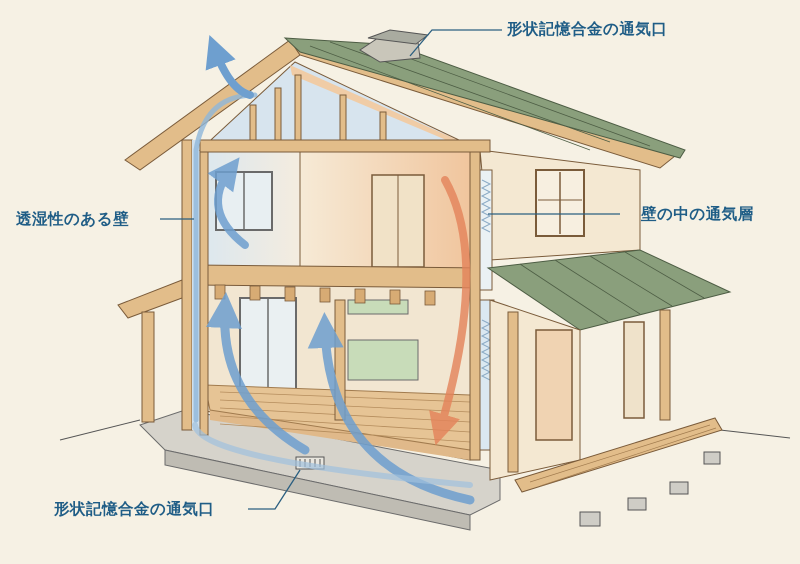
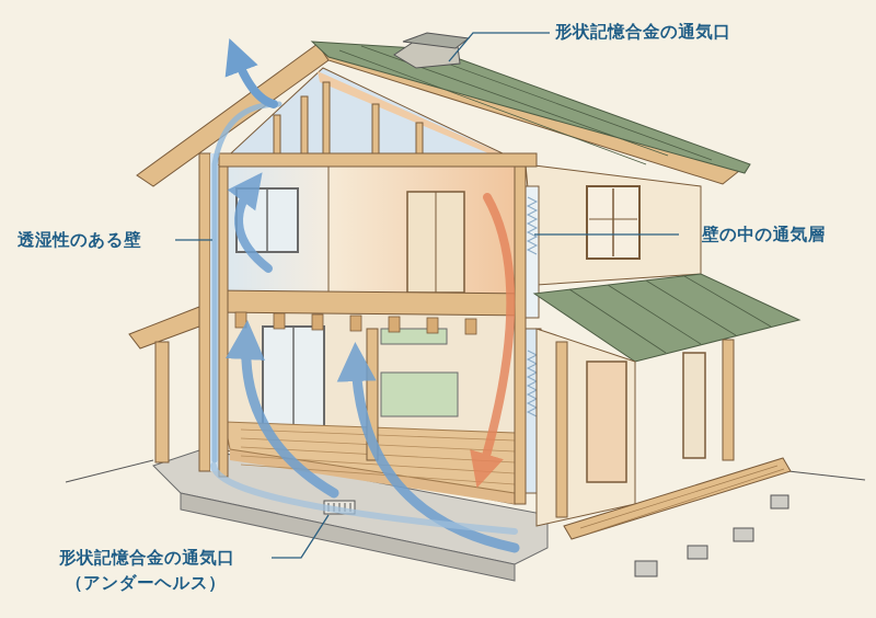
  形状記憶合金の通気口
  透湿性のある壁
  壁の中の通気層
  形状記憶合金の通気口
+ （アンダーヘルス）
